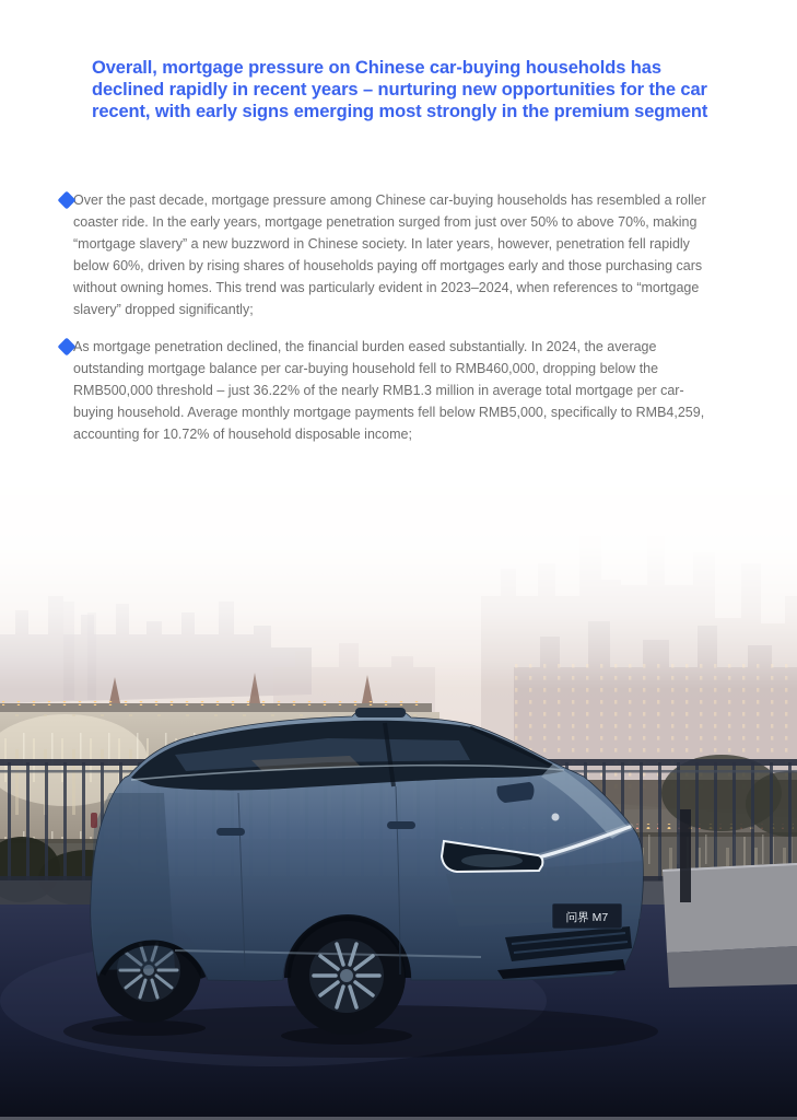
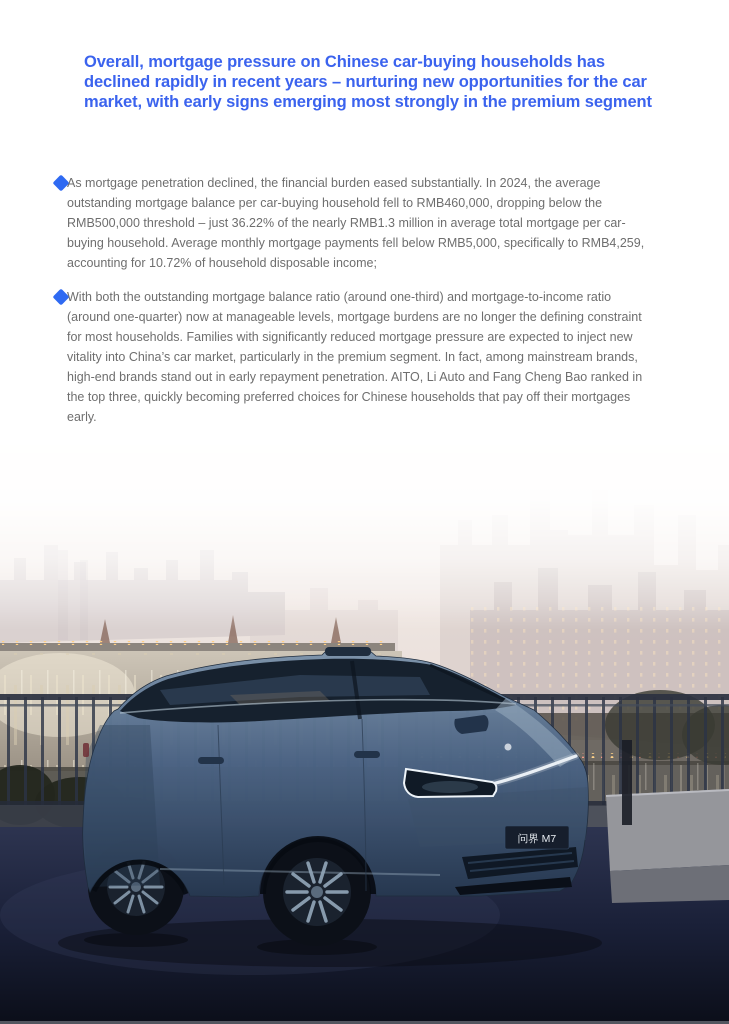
  问界 M7
- Overall, mortgage pressure on Chinese car-buying households has declined rapidly in recent years – nurturing new opportunities for the car recent, with early signs emerging most strongly in the premium segment
+ Overall, mortgage pressure on Chinese car-buying households has declined rapidly in recent years – nurturing new opportunities for the car market, with early signs emerging most strongly in the premium segment
- Over the past decade, mortgage pressure among Chinese car-buying households has resembled a roller coaster ride. In the early years, mortgage penetration surged from just over 50% to above 70%, making “mortgage slavery” a new buzzword in Chinese society. In later years, however, penetration fell rapidly below 60%, driven by rising shares of households paying off mortgages early and those purchasing cars without owning homes. This trend was particularly evident in 2023–2024, when references to “mortgage slavery” dropped significantly;
  As mortgage penetration declined, the financial burden eased substantially. In 2024, the average outstanding mortgage balance per car-buying household fell to RMB460,000, dropping below the RMB500,000 threshold – just 36.22% of the nearly RMB1.3 million in average total mortgage per car-buying household. Average monthly mortgage payments fell below RMB5,000, specifically to RMB4,259, accounting for 10.72% of household disposable income;
+ With both the outstanding mortgage balance ratio (around one-third) and mortgage-to-income ratio (around one-quarter) now at manageable levels, mortgage burdens are no longer the defining constraint for most households. Families with significantly reduced mortgage pressure are expected to inject new vitality into China’s car market, particularly in the premium segment. In fact, among mainstream brands, high-end brands stand out in early repayment penetration. AITO, Li Auto and Fang Cheng Bao ranked in the top three, quickly becoming preferred choices for Chinese households that pay off their mortgages early.
